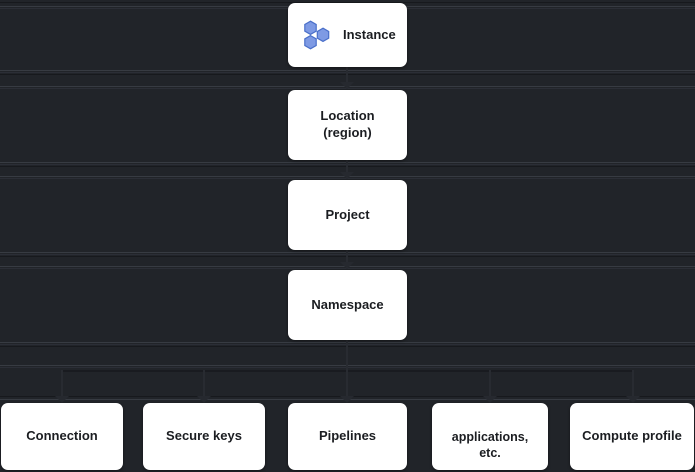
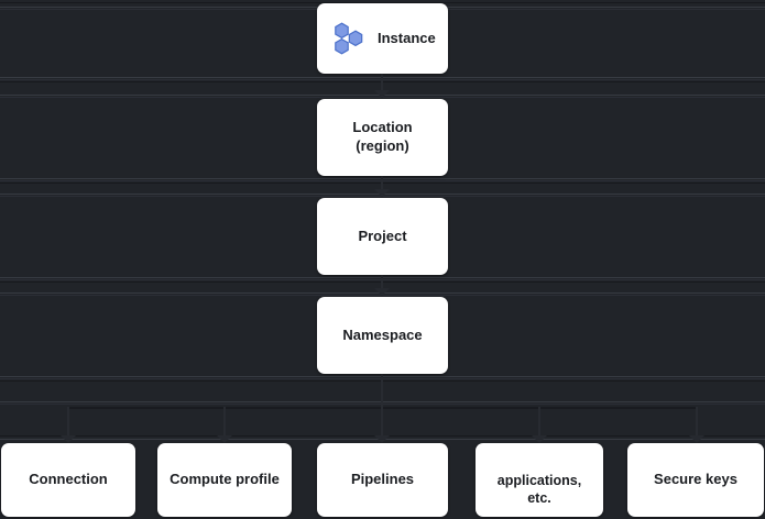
  Instance
  Location
  (region)
  Project
  Namespace
  Connection
- Secure keys
+ Compute profile
  Pipelines
  applications, etc.
- Compute profile
+ Secure keys
